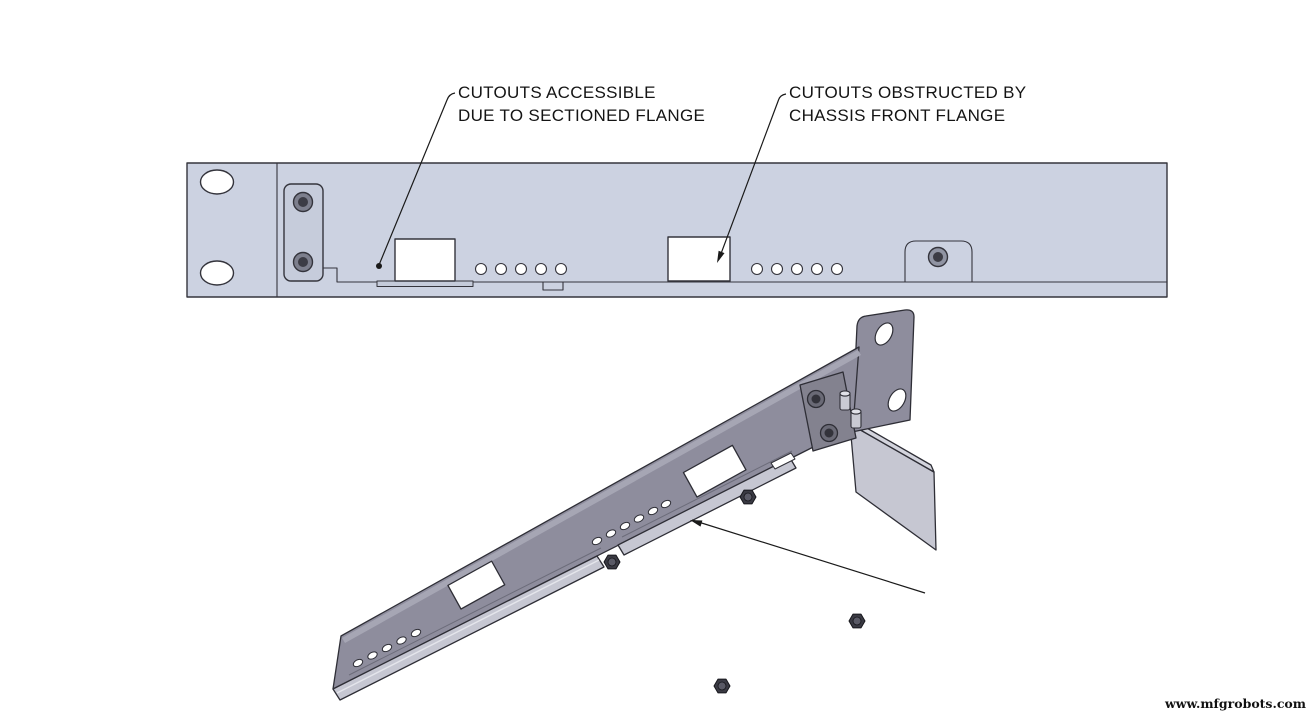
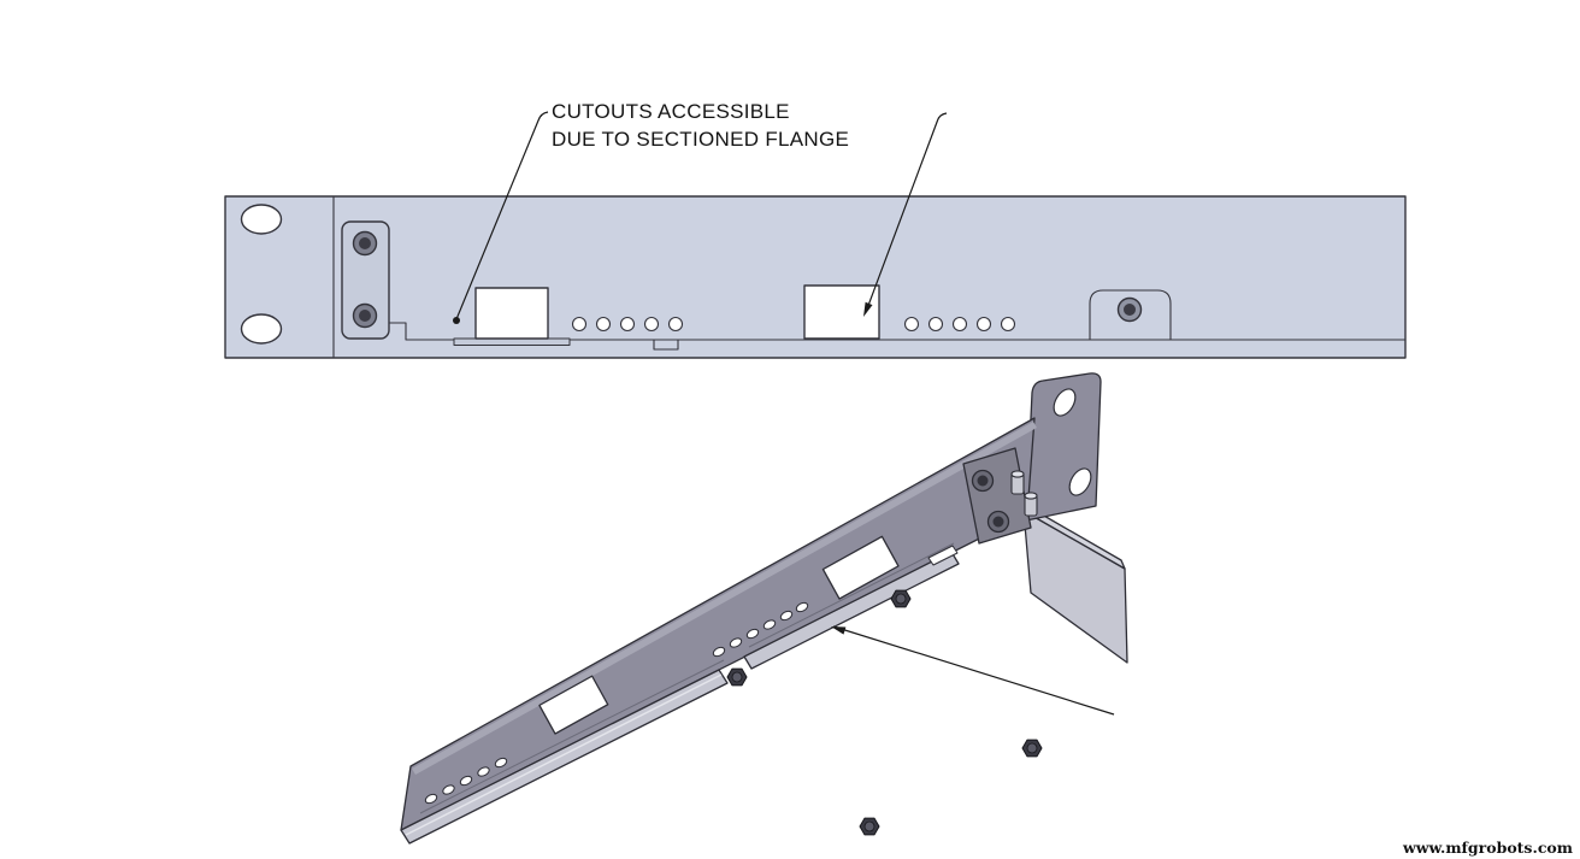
  CUTOUTS ACCESSIBLE
  DUE TO SECTIONED FLANGE
- CUTOUTS OBSTRUCTED BY
- CHASSIS FRONT FLANGE
  www.mfgrobots.com
